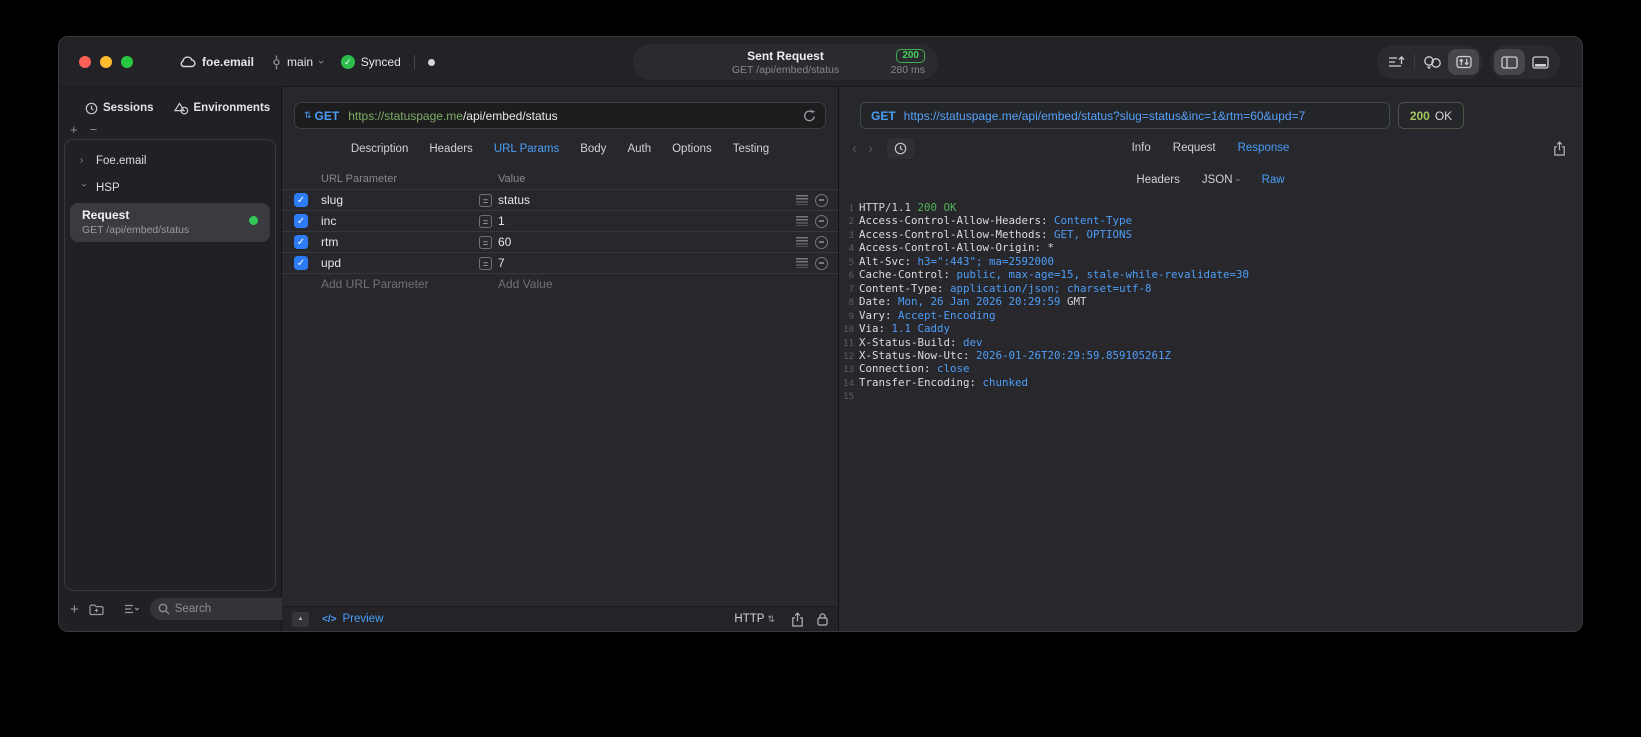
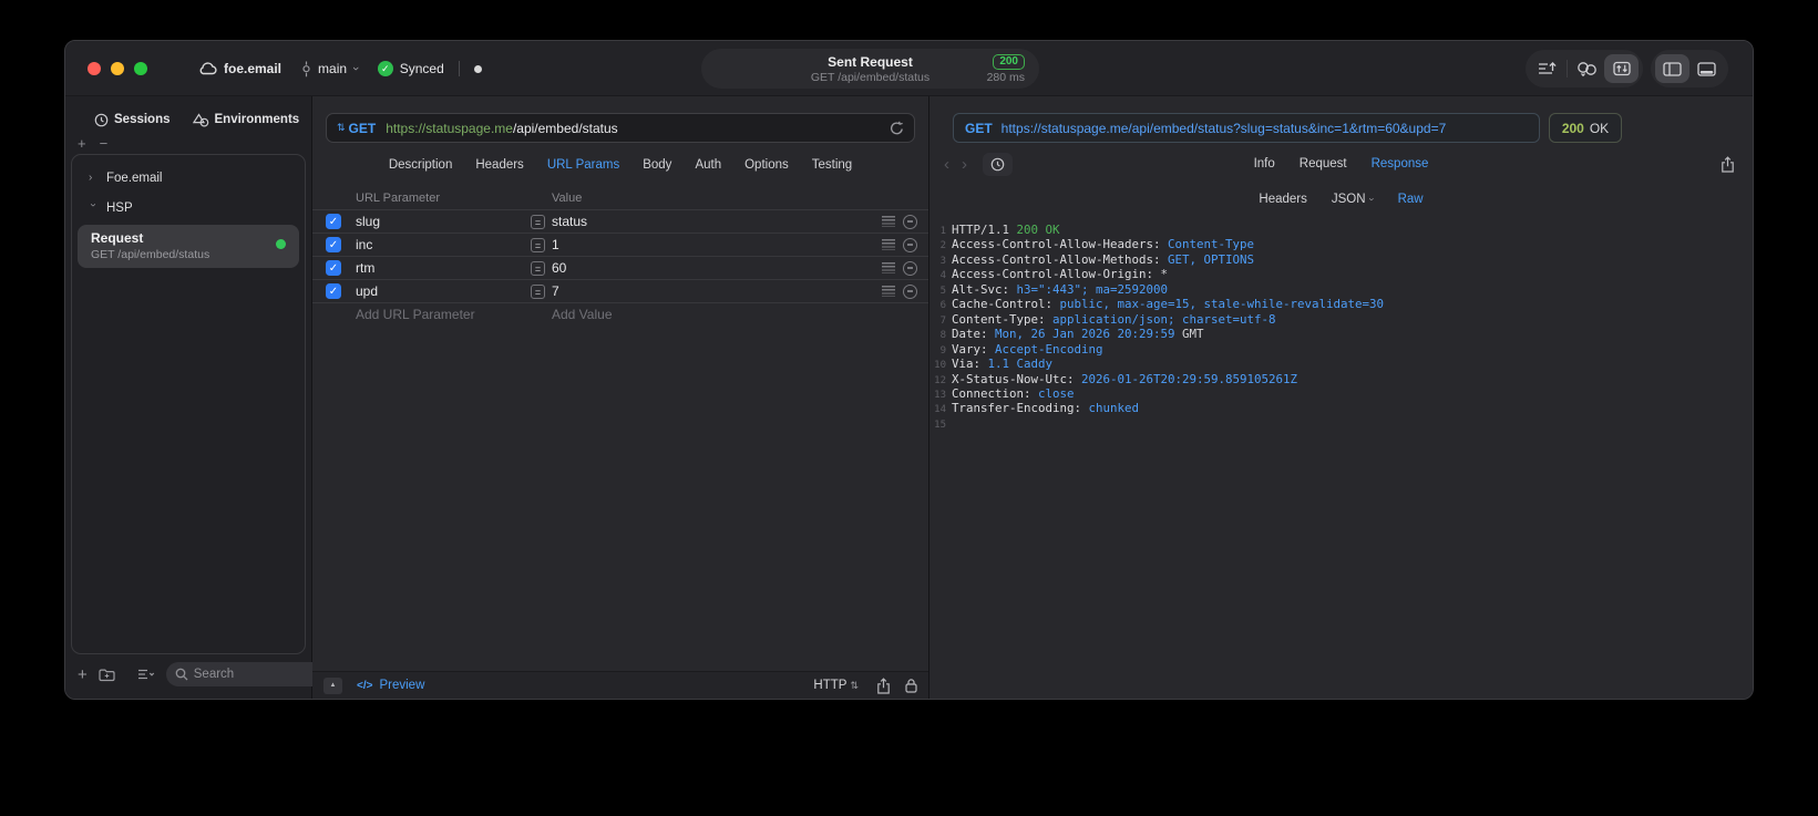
  foe.email
  main
  ✓
  Synced
  Sent Request
  GET /api/embed/status
  200
  280 ms
  Sessions
  Environments
  +
  −
  ›
  Foe.email
  HSP
  Request
  GET /api/embed/status
  +
  Search
  ⇅
  GET
  https://statuspage.me/api/embed/status
  Description
  Headers
  URL Params
  Body
  Auth
  Options
  Testing
  URL Parameter
  Value
  ✓
  slug
  =
  status
  ✓
  inc
  =
  1
  ✓
  rtm
  =
  60
  ✓
  upd
  =
  7
  Add URL Parameter
  Add Value
  </>
  Preview
  HTTP
  ⇅
  GET
  https://statuspage.me/api/embed/status?slug=status&inc=1&rtm=60&upd=7
  200
  OK
  ‹
  ›
  Info
  Request
  Response
  Headers
  JSON
  Raw
  1
  HTTP/1.1 200 OK
  2
  Access-Control-Allow-Headers: Content-Type
  3
  Access-Control-Allow-Methods: GET, OPTIONS
  4
  Access-Control-Allow-Origin: *
  5
  Alt-Svc: h3=":443"; ma=2592000
  6
  Cache-Control: public, max-age=15, stale-while-revalidate=30
  7
  Content-Type: application/json; charset=utf-8
  8
  Date: Mon, 26 Jan 2026 20:29:59 GMT
  9
  Vary: Accept-Encoding
  10
  Via: 1.1 Caddy
- 11
- X-Status-Build: dev
  12
  X-Status-Now-Utc: 2026-01-26T20:29:59.859105261Z
  13
  Connection: close
  14
  Transfer-Encoding: chunked
  15
